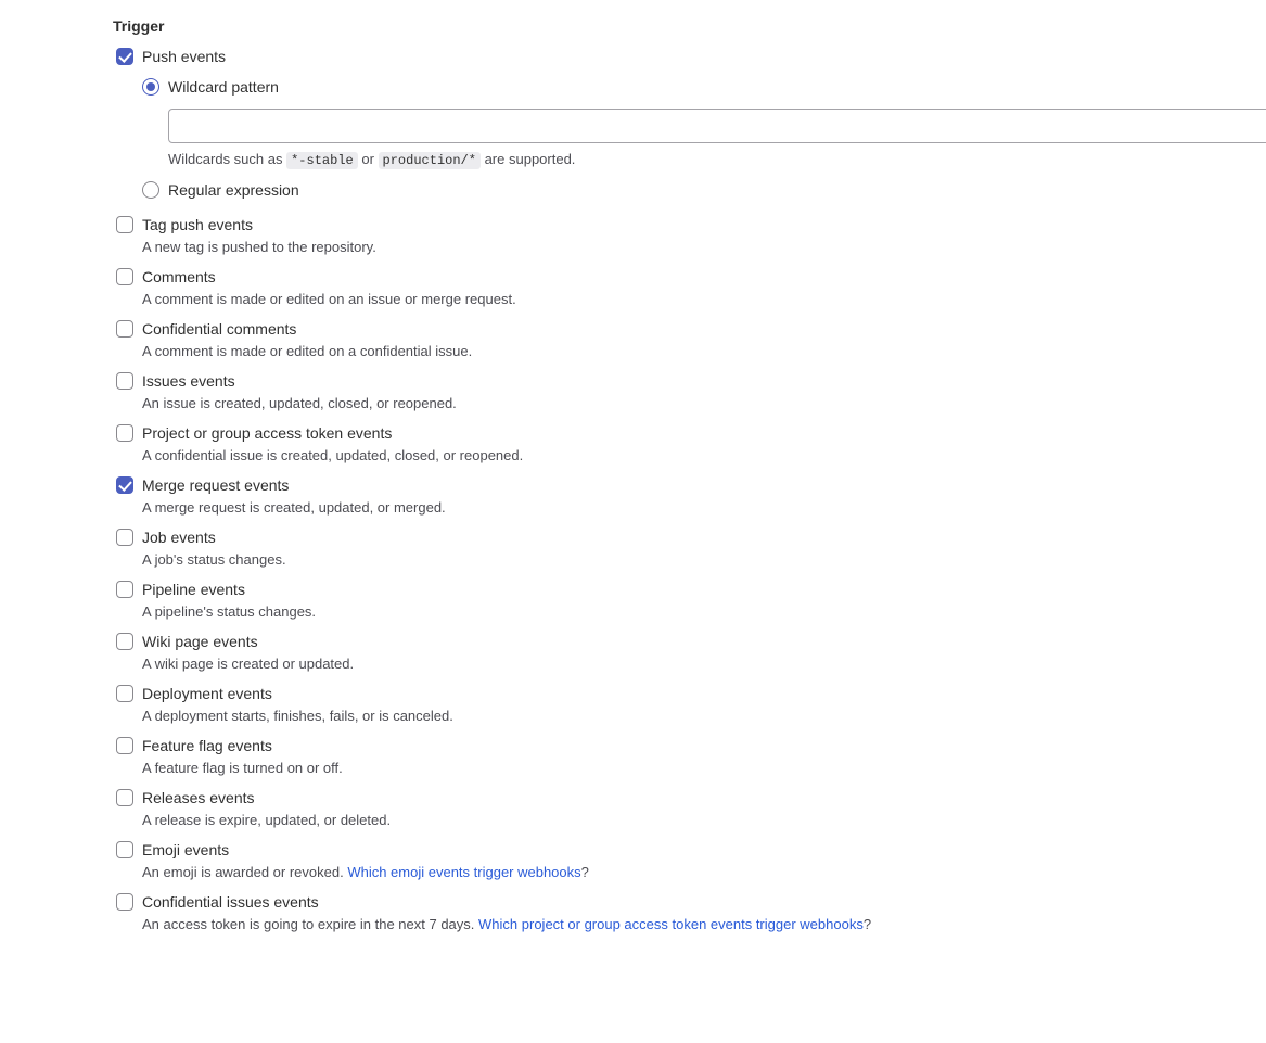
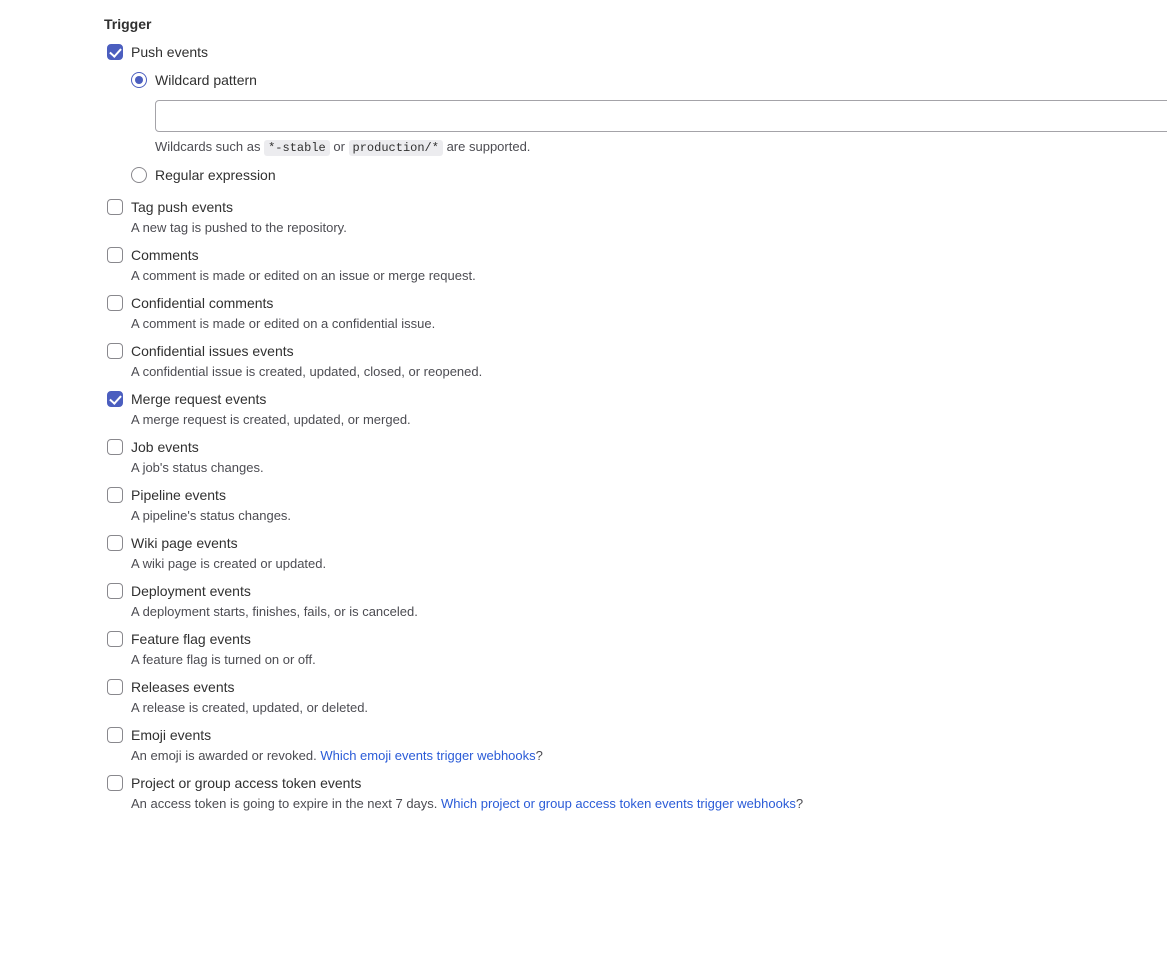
  Trigger
  Push events
  Wildcard pattern
  Wildcards such as *-stable or production/* are supported.
  Regular expression
  Tag push events
  A new tag is pushed to the repository.
  Comments
  A comment is made or edited on an issue or merge request.
  Confidential comments
  A comment is made or edited on a confidential issue.
- Issues events
- An issue is created, updated, closed, or reopened.
- Project or group access token events
+ Confidential issues events
  A confidential issue is created, updated, closed, or reopened.
  Merge request events
  A merge request is created, updated, or merged.
  Job events
  A job's status changes.
  Pipeline events
  A pipeline's status changes.
  Wiki page events
  A wiki page is created or updated.
  Deployment events
  A deployment starts, finishes, fails, or is canceled.
  Feature flag events
  A feature flag is turned on or off.
  Releases events
- A release is expire, updated, or deleted.
+ A release is created, updated, or deleted.
  Emoji events
  An emoji is awarded or revoked. Which emoji events trigger webhooks?
- Confidential issues events
+ Project or group access token events
  An access token is going to expire in the next 7 days. Which project or group access token events trigger webhooks?
